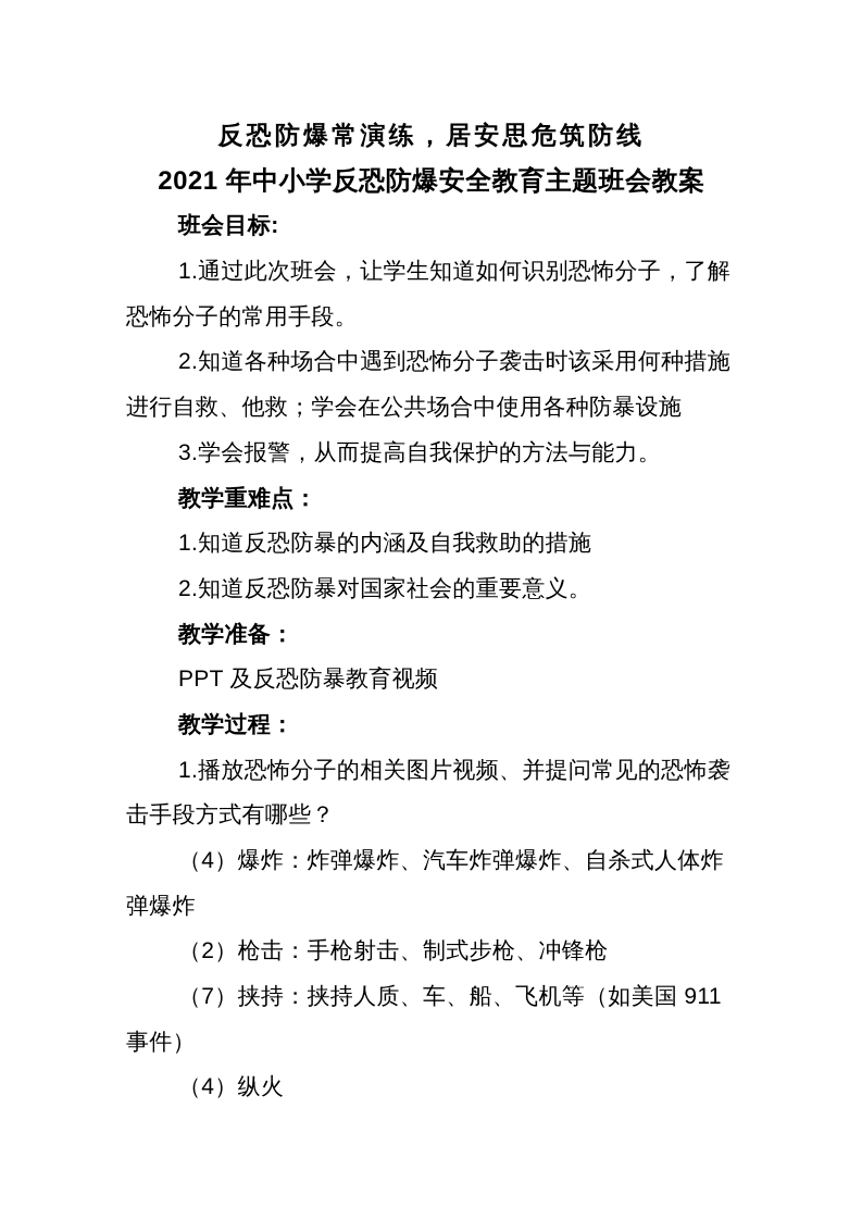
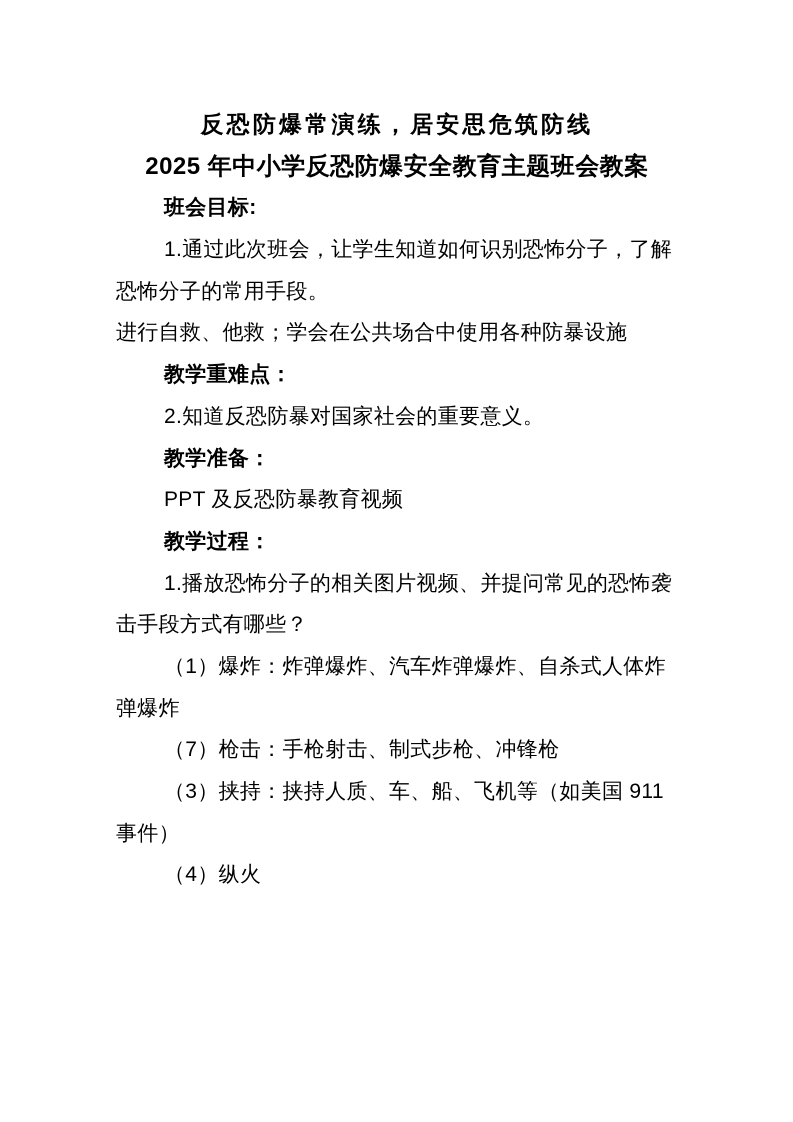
  反恐防爆常演练，居安思危筑防线
- 2021 年中小学反恐防爆安全教育主题班会教案
+ 2025 年中小学反恐防爆安全教育主题班会教案
  班会目标:
  1.通过此次班会，让学生知道如何识别恐怖分子，了解
  恐怖分子的常用手段。
- 2.知道各种场合中遇到恐怖分子袭击时该采用何种措施
  进行自救、他救；学会在公共场合中使用各种防暴设施
- 3.学会报警，从而提高自我保护的方法与能力。
  教学重难点：
- 1.知道反恐防暴的内涵及自我救助的措施
  2.知道反恐防暴对国家社会的重要意义。
  教学准备：
  PPT 及反恐防暴教育视频
  教学过程：
  1.播放恐怖分子的相关图片视频、并提问常见的恐怖袭
  击手段方式有哪些？
- （4）爆炸：炸弹爆炸、汽车炸弹爆炸、自杀式人体炸
+ （1）爆炸：炸弹爆炸、汽车炸弹爆炸、自杀式人体炸
  弹爆炸
- （2）枪击：手枪射击、制式步枪、冲锋枪
+ （7）枪击：手枪射击、制式步枪、冲锋枪
- （7）挟持：挟持人质、车、船、飞机等（如美国 911
+ （3）挟持：挟持人质、车、船、飞机等（如美国 911
  事件）
  （4）纵火
